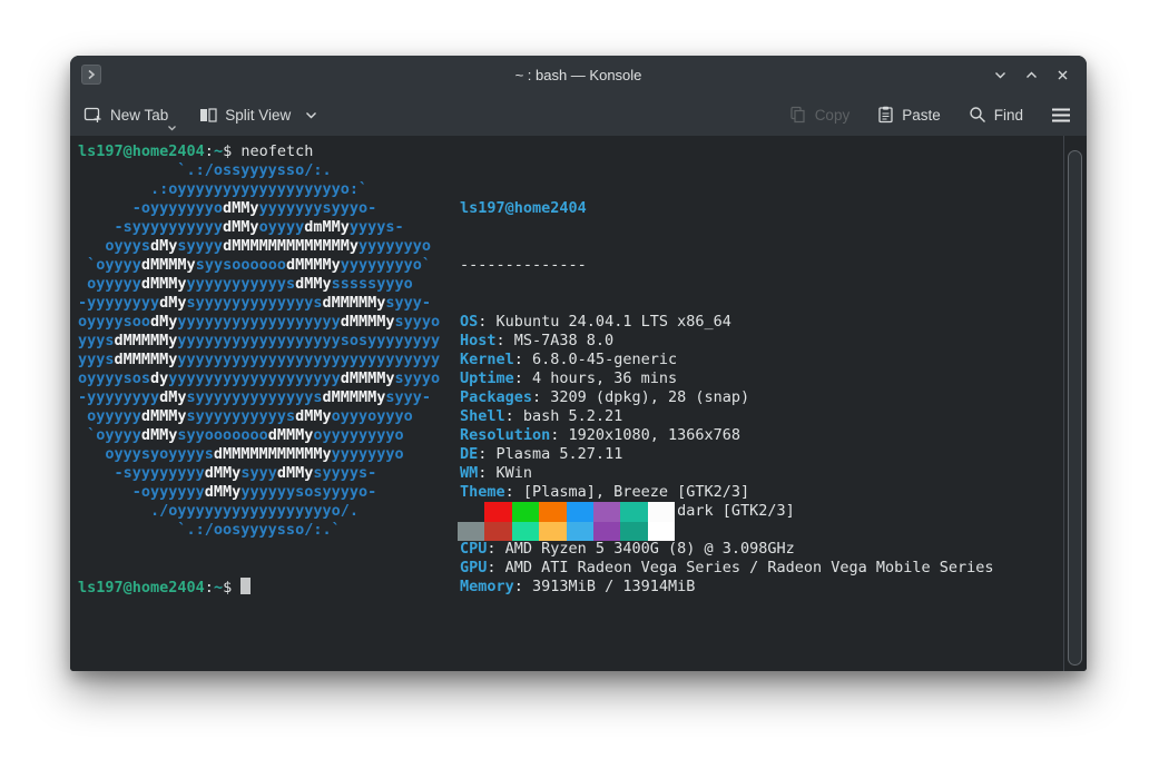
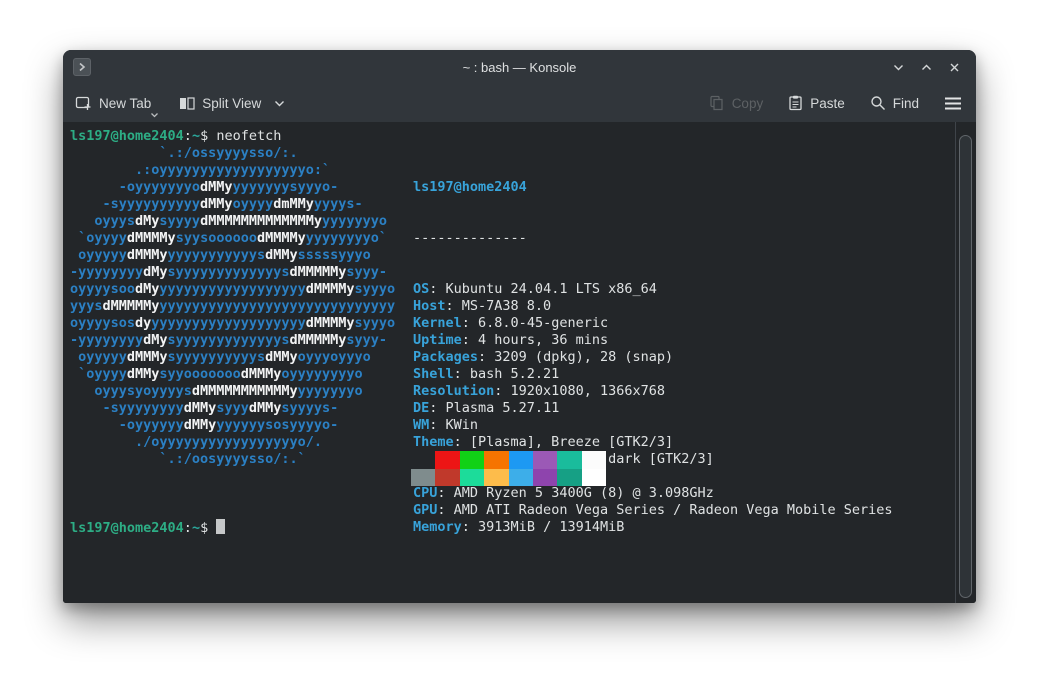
  ~ : bash — Konsole
  New Tab
  Split View
  Copy
  Paste
  Find
  ls197@home2404:~$ neofetch
  `.:/ossyyyysso/:.
  .:oyyyyyyyyyyyyyyyyyyo:`
  -oyyyyyyyodMMyyyyyyyysyyyo-
  -syyyyyyyyyydMMyoyyyydmMMyyyyys-
  oyyysdMysyyyydMMMMMMMMMMMMMyyyyyyyyo
  `oyyyydMMMMysyysoooooodMMMMyyyyyyyyyo`
  oyyyyydMMMyyyyyyyyyyyysdMMysssssyyyo
  -yyyyyyyydMysyyyyyyyyyyyyysdMMMMMysyyy-
  oyyyysoodMyyyyyyyyyyyyyyyyyyydMMMMysyyyo
- yyysdMMMMMyyyyyyyyyyyyyyyyyyysosyyyyyyyy
  yyysdMMMMMyyyyyyyyyyyyyyyyyyyyyyyyyyyyyy
  oyyyysosdyyyyyyyyyyyyyyyyyyyydMMMMysyyyo
  -yyyyyyyydMysyyyyyyyyyyyyysdMMMMMysyyy-
  oyyyyydMMMysyyyyyyyyyysdMMyoyyyoyyyo
  `oyyyydMMysyyooooooodMMMyoyyyyyyyyo
  oyyysyoyyyysdMMMMMMMMMMMyyyyyyyyo
  -syyyyyyyydMMysyyydMMysyyyys-
  -oyyyyyydMMyyyyyyysosyyyyo-
  ./oyyyyyyyyyyyyyyyyyo/.
  `.:/oosyyyysso/:.`
  ls197@home2404
  --------------
  OS: Kubuntu 24.04.1 LTS x86_64
  Host: MS-7A38 8.0
  Kernel: 6.8.0-45-generic
  Uptime: 4 hours, 36 mins
  Packages: 3209 (dpkg), 28 (snap)
  Shell: bash 5.2.21
  Resolution: 1920x1080, 1366x768
  DE: Plasma 5.27.11
  WM: KWin
  Theme: [Plasma], Breeze [GTK2/3]
  CPU: AMD Ryzen 5 3400G (8) @ 3.098GHz
  GPU: AMD ATI Radeon Vega Series / Radeon Vega Mobile Series
  Memory: 3913MiB / 13914MiB
  ls197@home2404:~$
